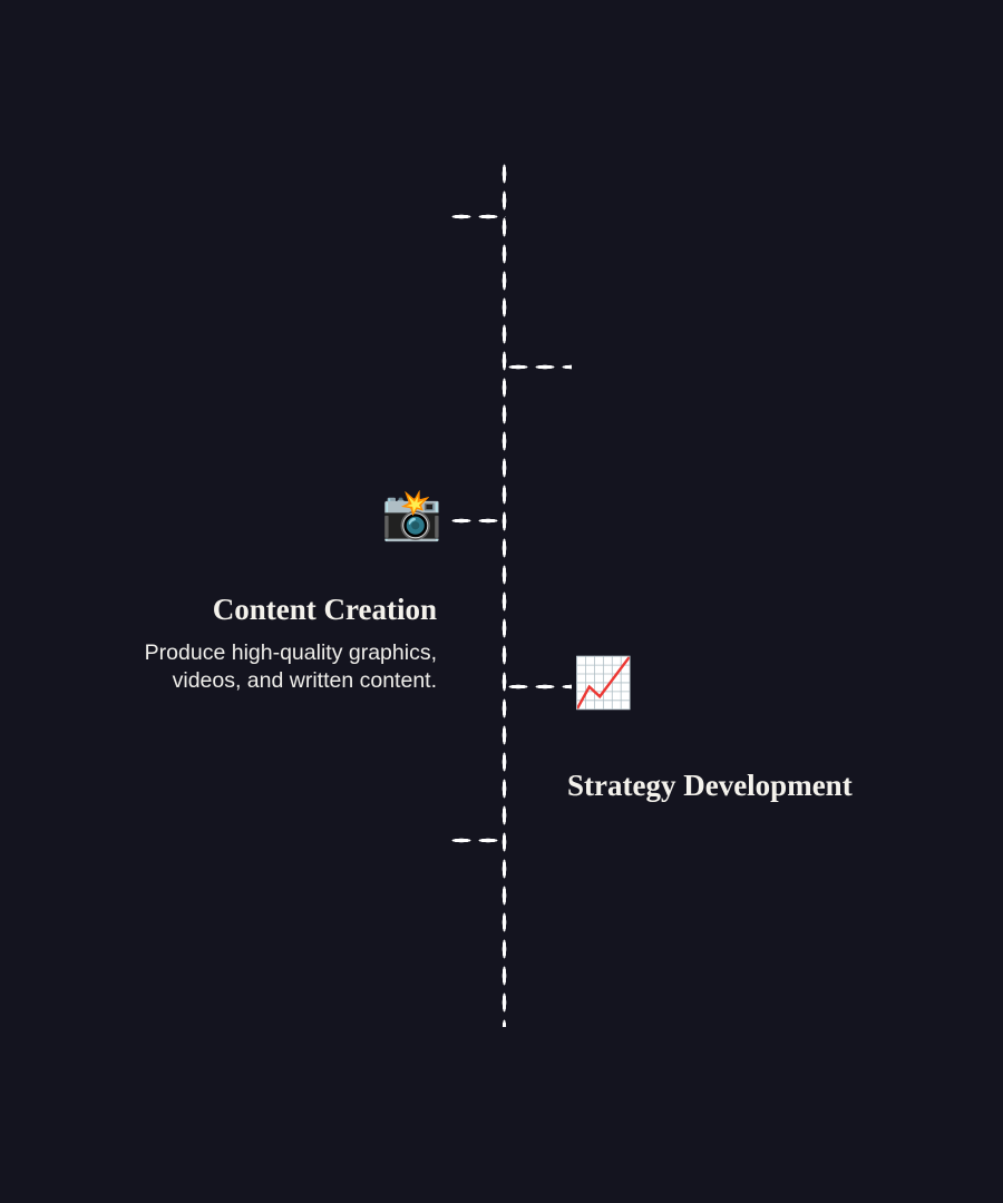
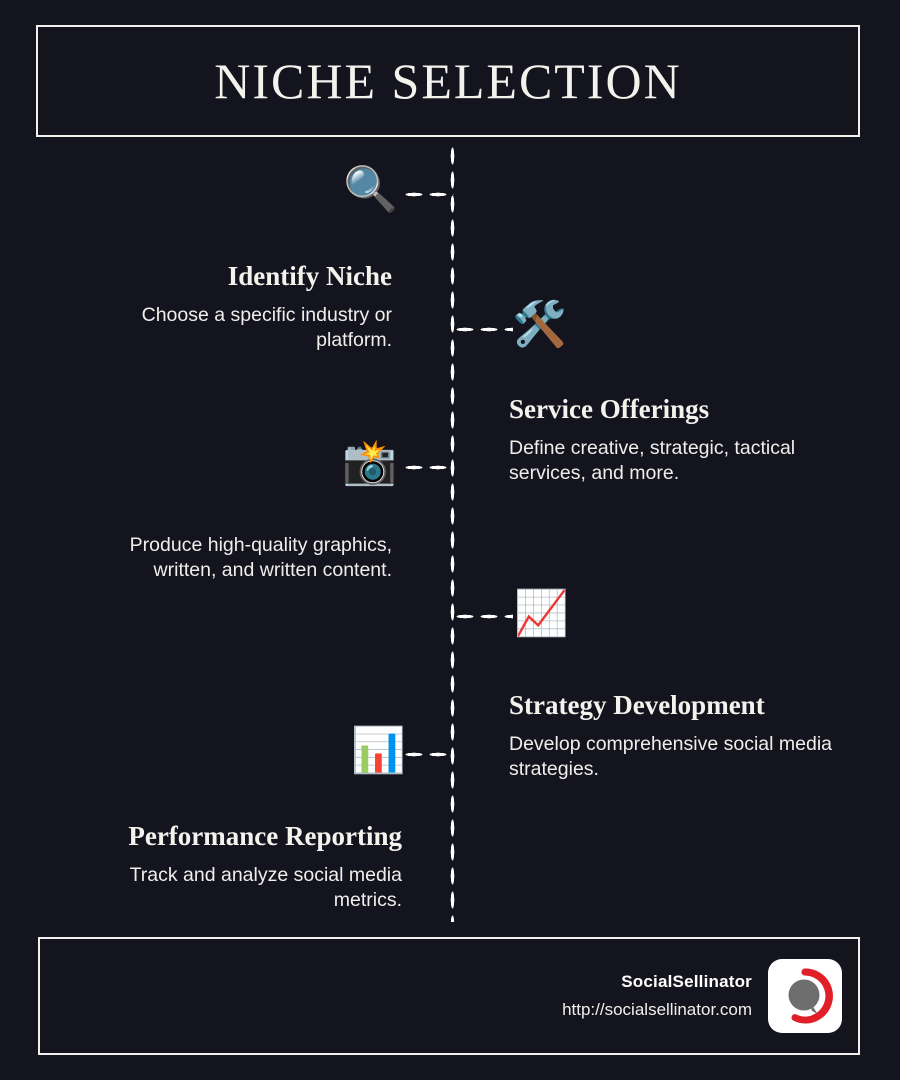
+ NICHE SELECTION
+ 🔍
+ Identify Niche
+ Choose a specific industry or platform.
+ 🛠️
+ Service Offerings
+ Define creative, strategic, tactical services, and more.
  📸
- Content Creation
- Produce high-quality graphics, videos, and written content.
+ Produce high-quality graphics, written, and written content.
  📈
  Strategy Development
+ Develop comprehensive social media strategies.
+ 📊
+ Performance Reporting
+ Track and analyze social media metrics.
+ SocialSellinator
+ http://socialsellinator.com
